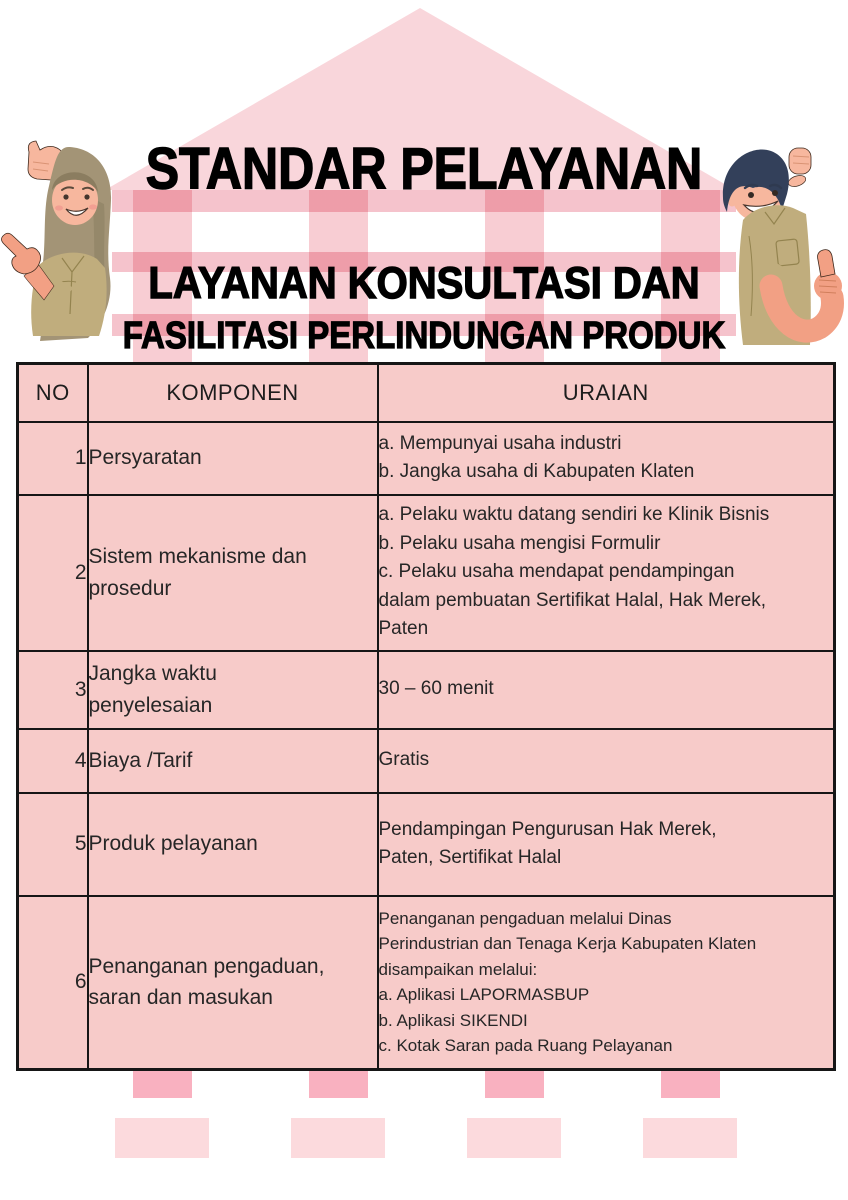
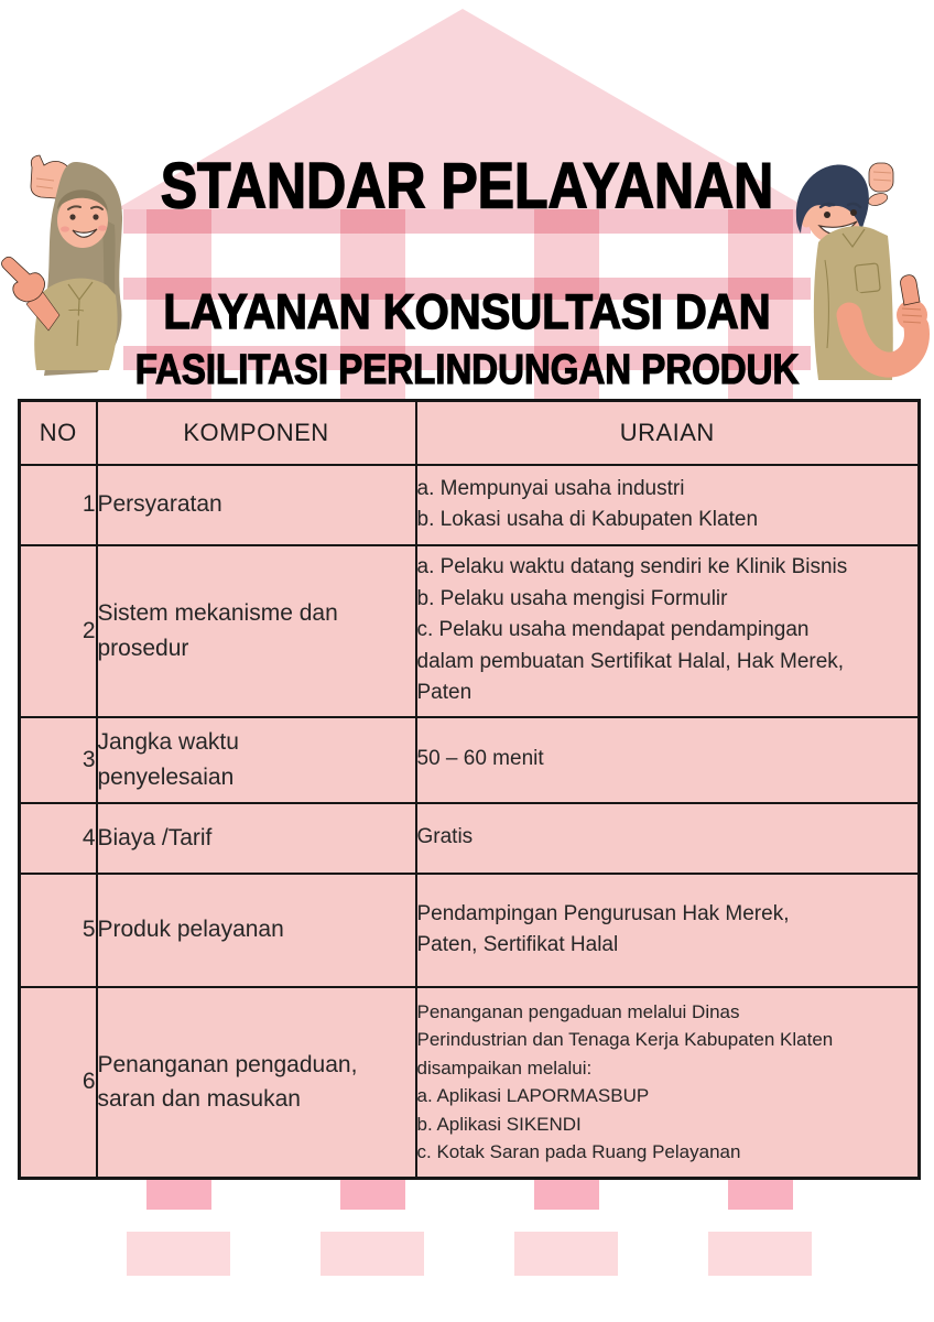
  STANDAR PELAYANAN
  LAYANAN KONSULTASI DAN
  FASILITASI PERLINDUNGAN PRODUK
  NO	KOMPONEN	URAIAN
- 1	Persyaratan	a. Mempunyai usaha industri b. Jangka usaha di Kabupaten Klaten
+ 1	Persyaratan	a. Mempunyai usaha industri b. Lokasi usaha di Kabupaten Klaten
  2	Sistem mekanisme dan prosedur	a. Pelaku waktu datang sendiri ke Klinik Bisnis b. Pelaku usaha mengisi Formulir c. Pelaku usaha mendapat pendampingan dalam pembuatan Sertifikat Halal, Hak Merek, Paten
- 3	Jangka waktu penyelesaian	30 – 60 menit
+ 3	Jangka waktu penyelesaian	50 – 60 menit
  4	Biaya /Tarif	Gratis
  5	Produk pelayanan	Pendampingan Pengurusan Hak Merek, Paten, Sertifikat Halal
  6	Penanganan pengaduan, saran dan masukan	Penanganan pengaduan melalui Dinas Perindustrian dan Tenaga Kerja Kabupaten Klaten disampaikan melalui: a. Aplikasi LAPORMASBUP b. Aplikasi SIKENDI c. Kotak Saran pada Ruang Pelayanan
